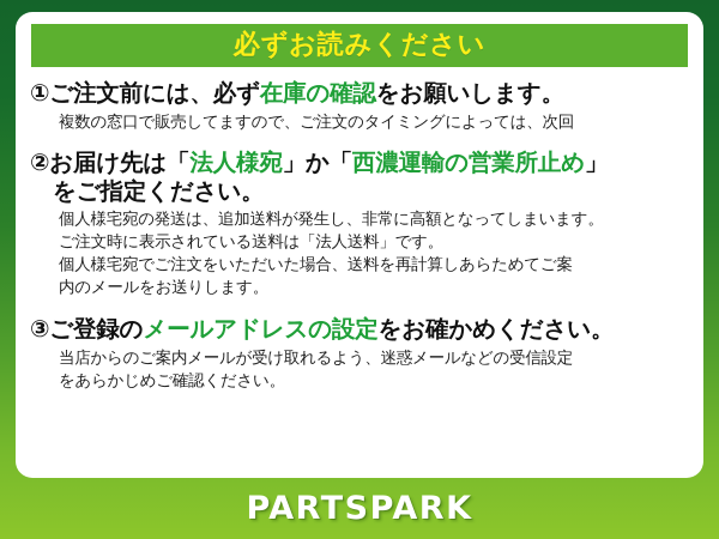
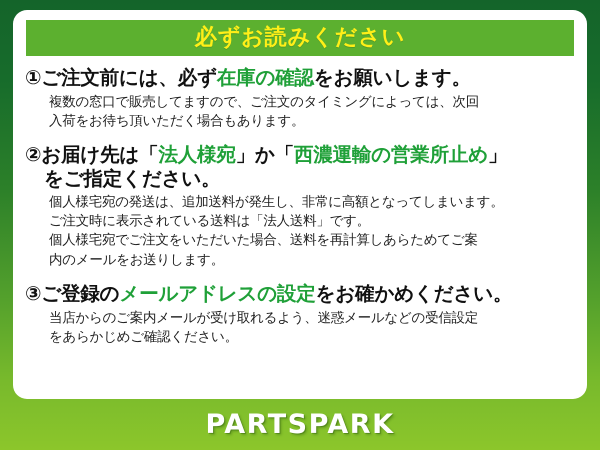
  必ずお読みください
  ①ご注文前には、必ず在庫の確認をお願いします。
  複数の窓口で販売してますので、ご注文のタイミングによっては、次回
+ 入荷をお待ち頂いただく場合もあります。
  ②お届け先は「法人様宛」か「西濃運輸の営業所止め」
  をご指定ください。
  個人様宅宛の発送は、追加送料が発生し、非常に高額となってしまいます。
  ご注文時に表示されている送料は「法人送料」です。
  個人様宅宛でご注文をいただいた場合、送料を再計算しあらためてご案
  内のメールをお送りします。
  ③ご登録のメールアドレスの設定をお確かめください。
  当店からのご案内メールが受け取れるよう、迷惑メールなどの受信設定
  をあらかじめご確認ください。
  PARTSPARK
